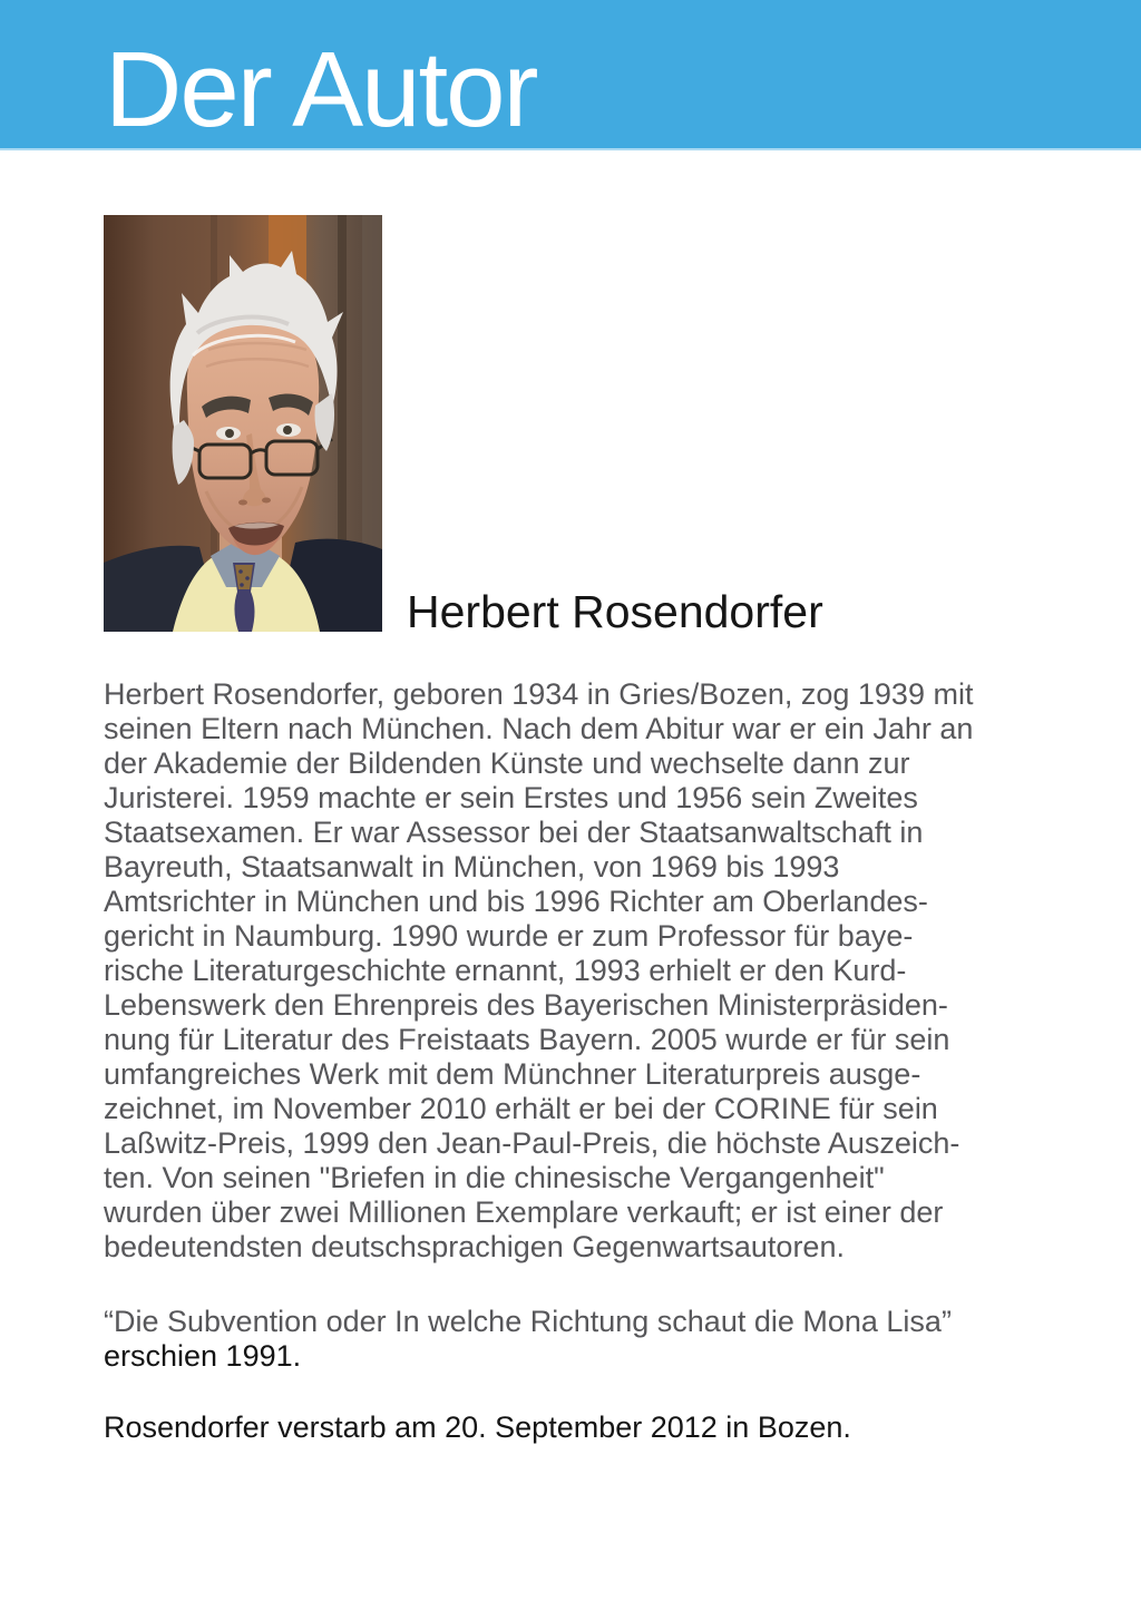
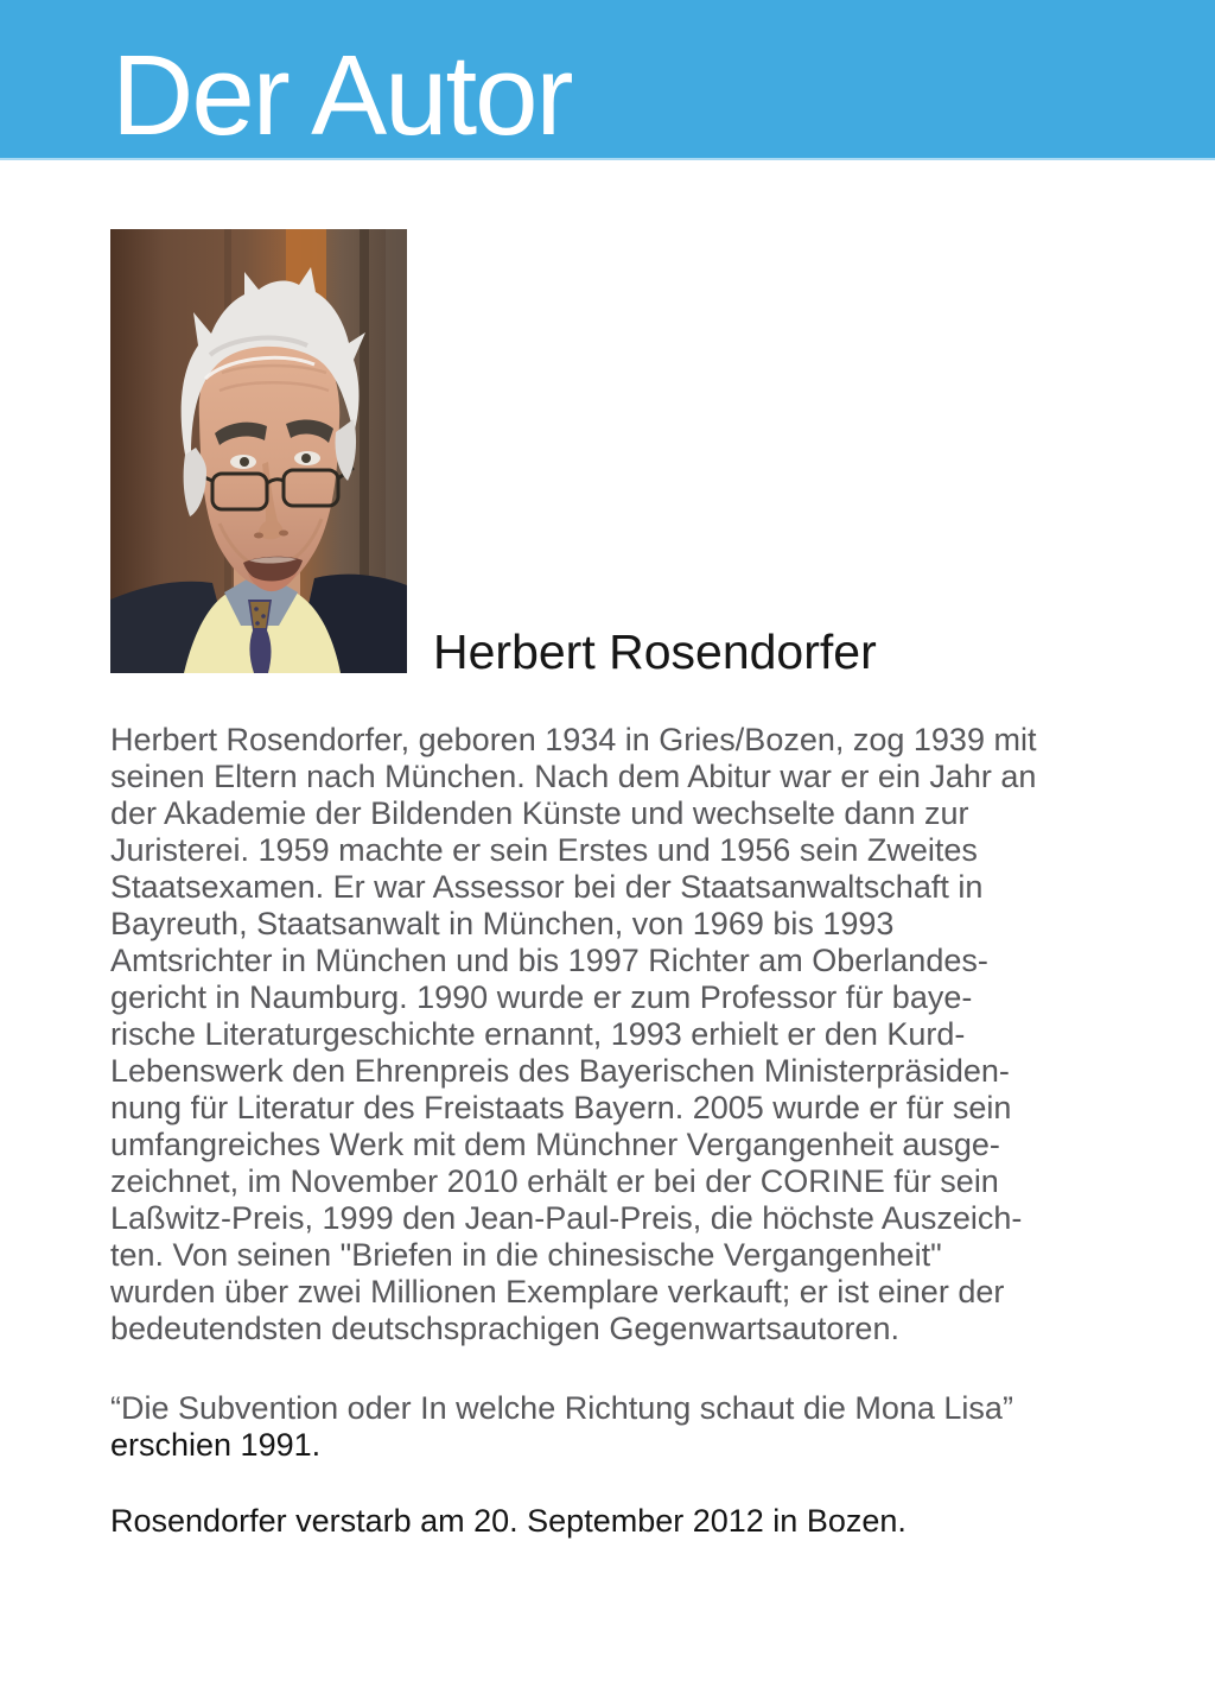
  Der Autor
  Herbert Rosendorfer
  Herbert Rosendorfer, geboren 1934 in Gries/Bozen, zog 1939 mit
  seinen Eltern nach München. Nach dem Abitur war er ein Jahr an
  der Akademie der Bildenden Künste und wechselte dann zur
  Juristerei. 1959 machte er sein Erstes und 1956 sein Zweites
  Staatsexamen. Er war Assessor bei der Staatsanwaltschaft in
  Bayreuth, Staatsanwalt in München, von 1969 bis 1993
- Amtsrichter in München und bis 1996 Richter am Oberlandes-
+ Amtsrichter in München und bis 1997 Richter am Oberlandes-
  gericht in Naumburg. 1990 wurde er zum Professor für baye-
  rische Literaturgeschichte ernannt, 1993 erhielt er den Kurd-
  Lebenswerk den Ehrenpreis des Bayerischen Ministerpräsiden-
  nung für Literatur des Freistaats Bayern. 2005 wurde er für sein
- umfangreiches Werk mit dem Münchner Literaturpreis ausge-
+ umfangreiches Werk mit dem Münchner Vergangenheit ausge-
  zeichnet, im November 2010 erhält er bei der CORINE für sein
  Laßwitz-Preis, 1999 den Jean-Paul-Preis, die höchste Auszeich-
  ten. Von seinen "Briefen in die chinesische Vergangenheit"
  wurden über zwei Millionen Exemplare verkauft; er ist einer der
  bedeutendsten deutschsprachigen Gegenwartsautoren.
  “Die Subvention oder In welche Richtung schaut die Mona Lisa”
  erschien 1991.
  Rosendorfer verstarb am 20. September 2012 in Bozen.
